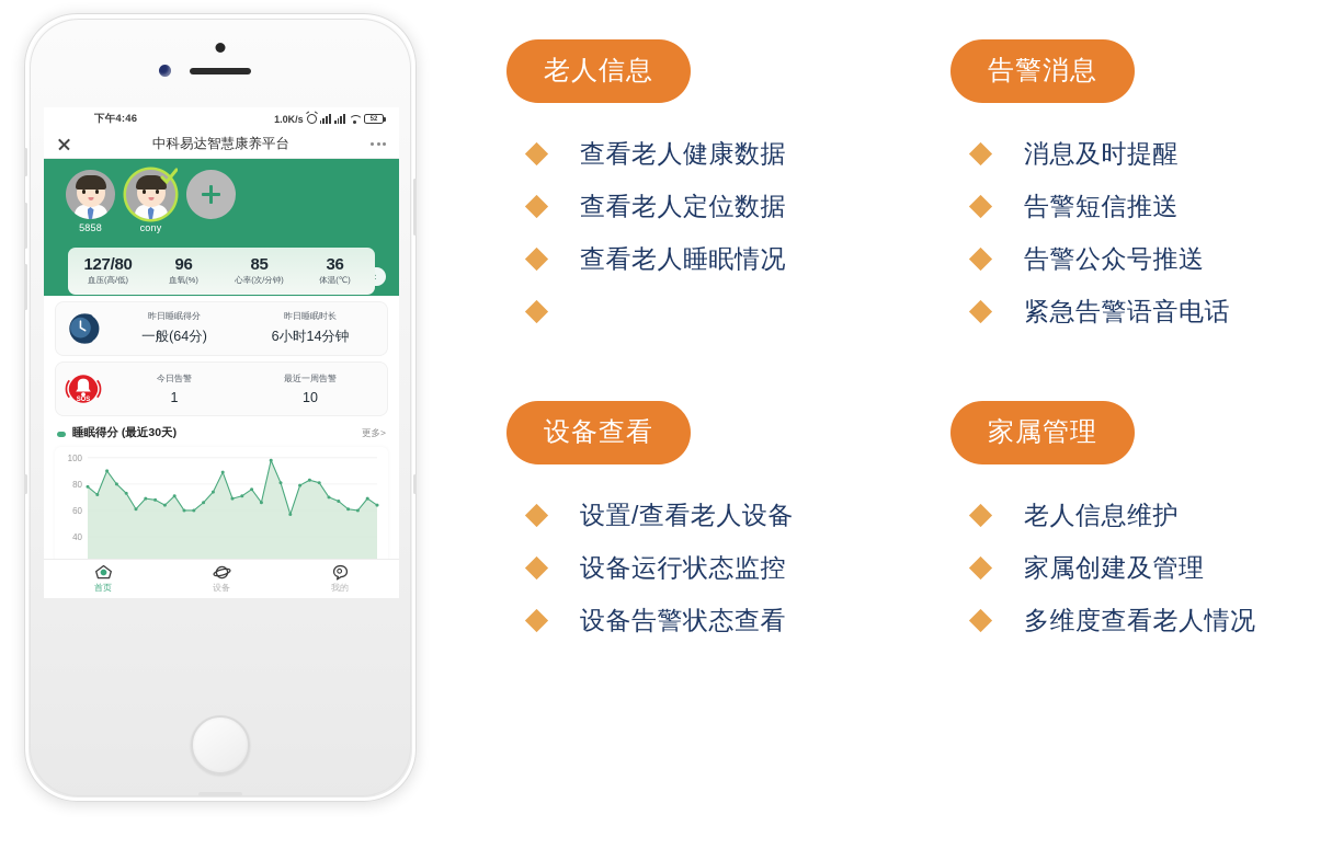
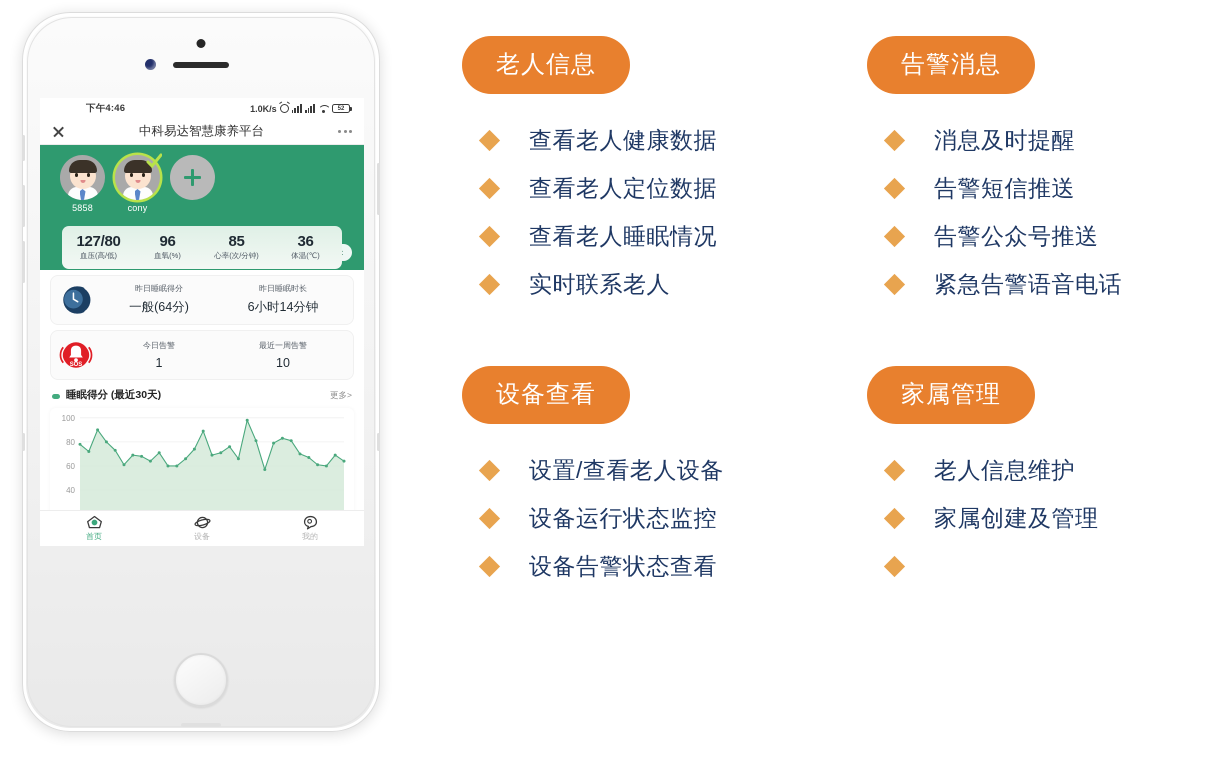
  下午4:46
  1.0K/s
  中科易达智慧康养平台
  5858
  cony
  127/80
  血压(高/低)
  96
  血氧(%)
  85
  心率(次/分钟)
  36
  体温(℃)
  昨日睡眠得分
  一般(64分)
  昨日睡眠时长
  6小时14分钟
  今日告警
  1
  最近一周告警
  10
  睡眠得分 (最近30天)
  更多>
  100
  80
  60
  40
  首页
  设备
  我的
  老人信息
  查看老人健康数据
  查看老人定位数据
  查看老人睡眠情况
+ 实时联系老人
  告警消息
  消息及时提醒
  告警短信推送
  告警公众号推送
  紧急告警语音电话
  设备查看
  设置/查看老人设备
  设备运行状态监控
  设备告警状态查看
  家属管理
  老人信息维护
  家属创建及管理
- 多维度查看老人情况
